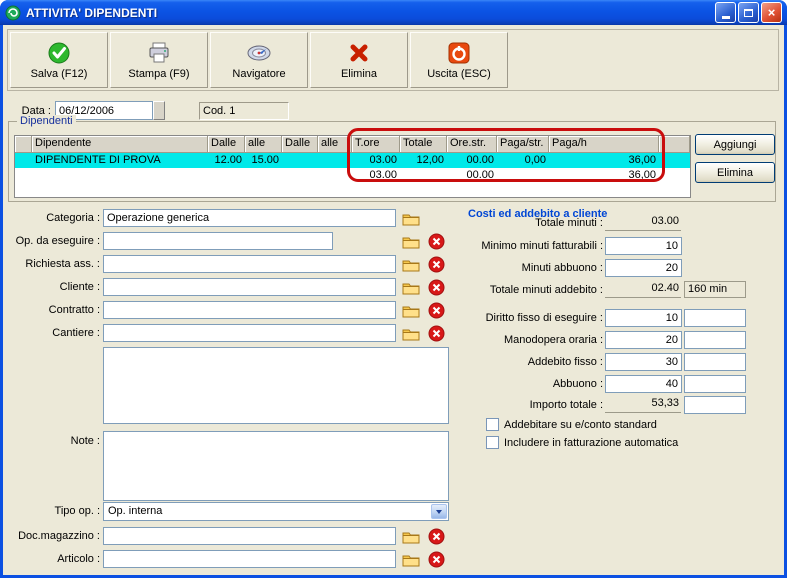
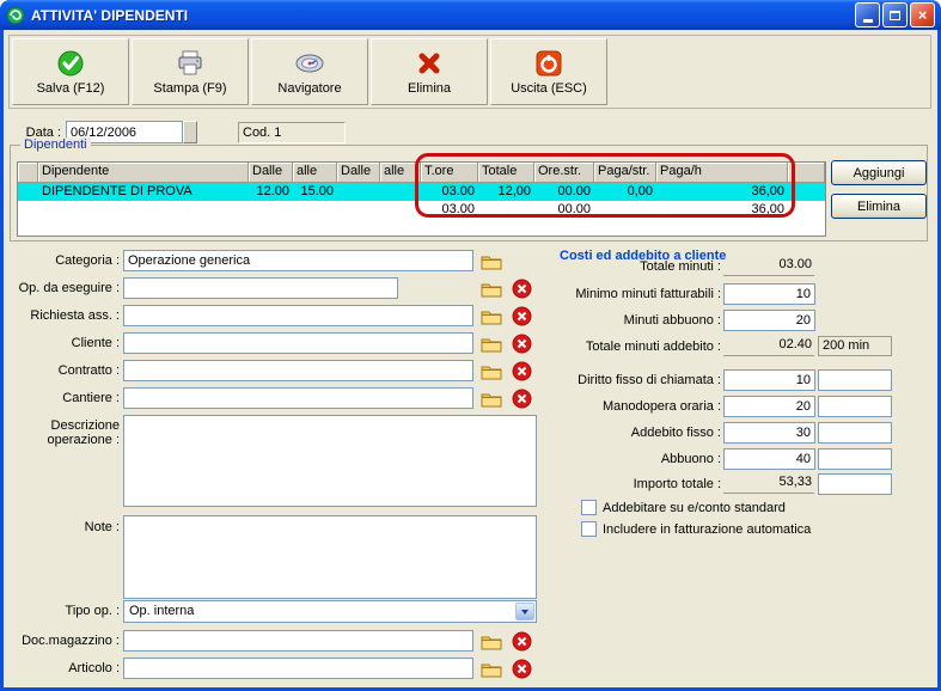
  ATTIVITA' DIPENDENTI
  ×
  Salva (F12)
  Stampa (F9)
  Navigatore
  Elimina
  Uscita (ESC)
  Data :
  06/12/2006
  Cod. 1
  Dipendenti
  Dipendente
  Dalle
  alle
  Dalle
  alle
  T.ore
  Totale
  Ore.str.
  Paga/str.
  Paga/h
  DIPENDENTE DI PROVA
  12.00
  15.00
  03.00
  12,00
  00.00
  0,00
  36,00
  03.00
  00.00
  36,00
  Aggiungi
  Elimina
  Categoria :
  Operazione generica
  Op. da eseguire :
  Richiesta ass. :
  Cliente :
  Contratto :
  Cantiere :
+ Descrizione operazione :
  Note :
  Tipo op. :
  Op. interna
  Doc.magazzino :
  Articolo :
  Costi ed addebito a cliente
  Totale minuti :
  03.00
  Minimo minuti fatturabili :
  10
  Minuti abbuono :
  20
  Totale minuti addebito :
  02.40
- 160 min
+ 200 min
- Diritto fisso di eseguire :
+ Diritto fisso di chiamata :
  10
  Manodopera oraria :
  20
  Addebito fisso :
  30
  Abbuono :
  40
  Importo totale :
  53,33
  Addebitare su e/conto standard
  Includere in fatturazione automatica
